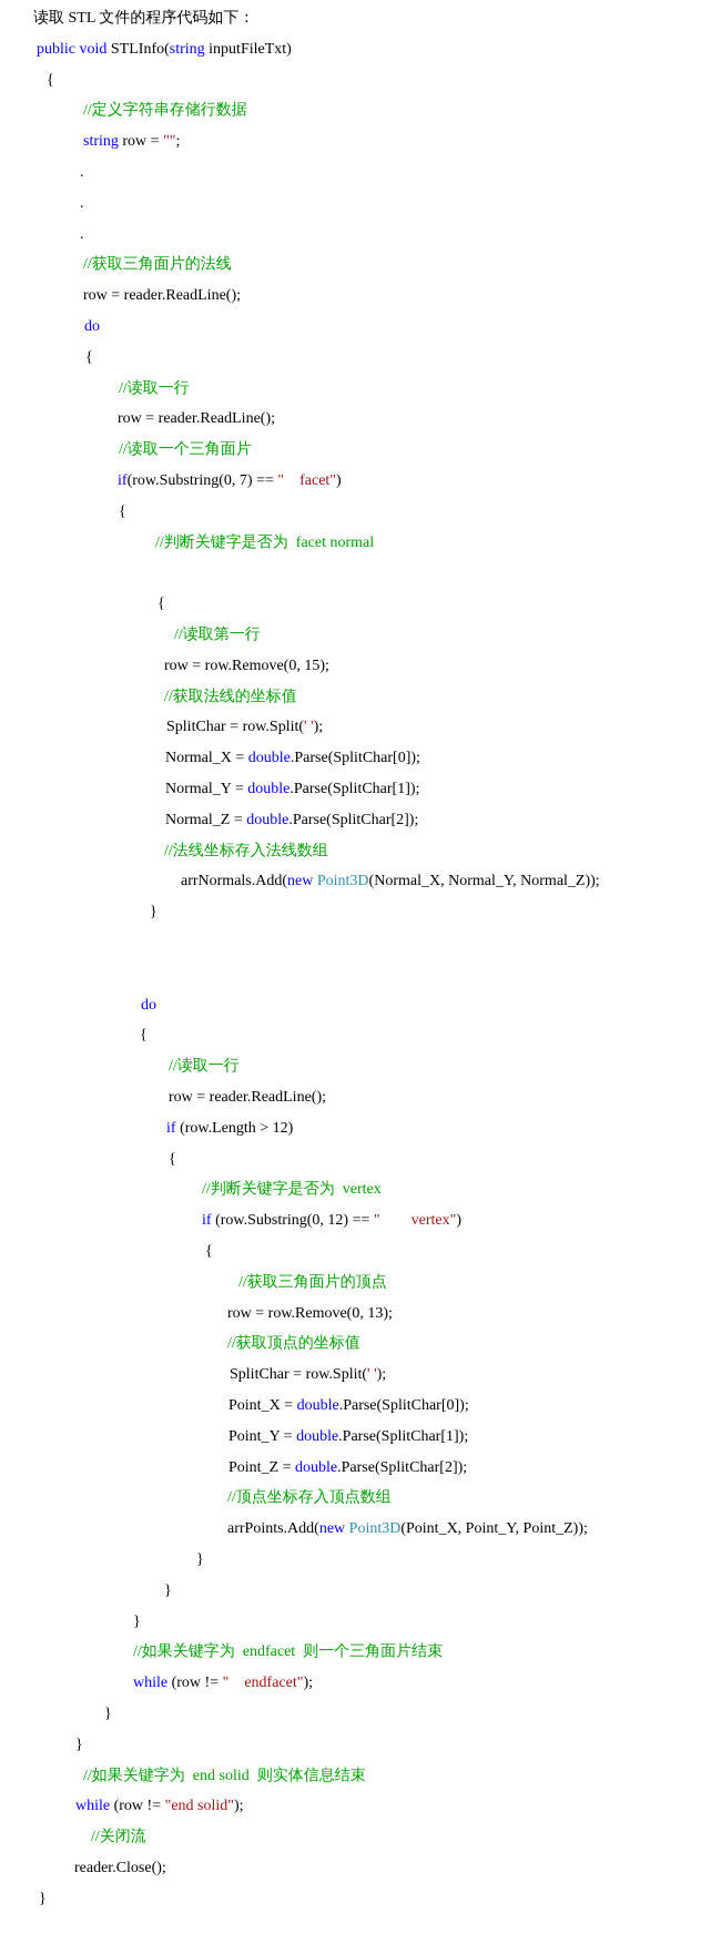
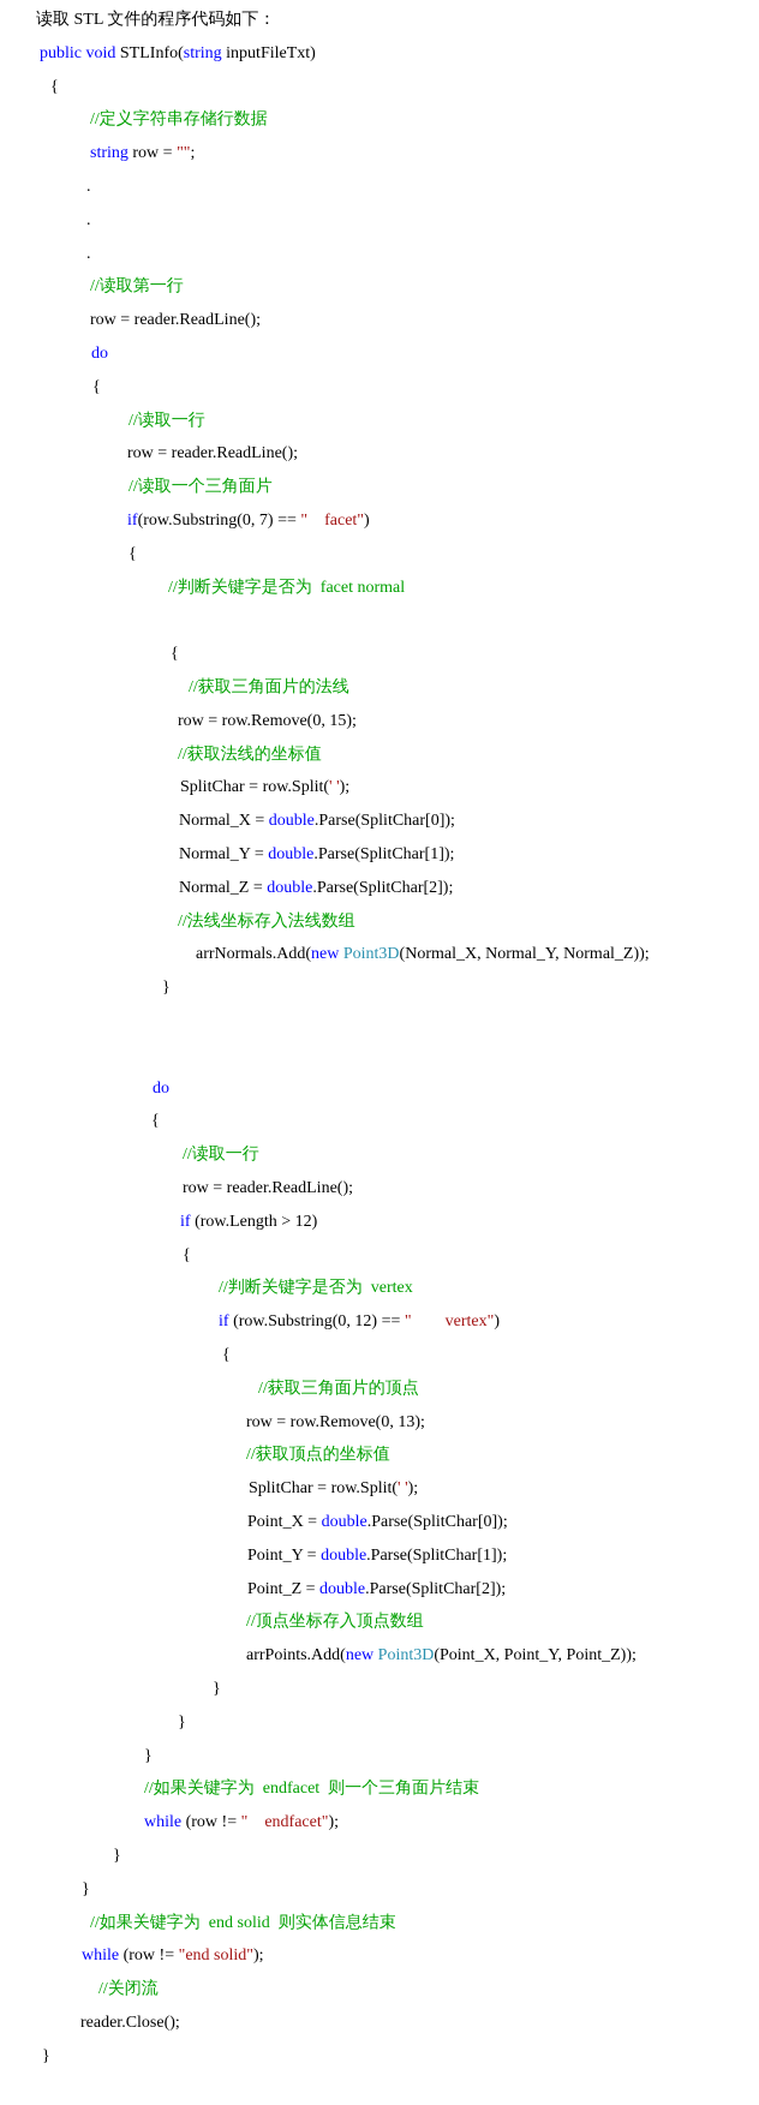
  读取 STL 文件的程序代码如下：
  public void STLInfo(string inputFileTxt)
  {
  //定义字符串存储行数据
  string row = "";
  .
  .
  .
- //获取三角面片的法线
+ //读取第一行
  row = reader.ReadLine();
  do
  {
  //读取一行
  row = reader.ReadLine();
  //读取一个三角面片
  if(row.Substring(0, 7) == " facet")
  {
  //判断关键字是否为 facet normal
  {
- //读取第一行
+ //获取三角面片的法线
  row = row.Remove(0, 15);
  //获取法线的坐标值
  SplitChar = row.Split(' ');
  Normal_X = double.Parse(SplitChar[0]);
  Normal_Y = double.Parse(SplitChar[1]);
  Normal_Z = double.Parse(SplitChar[2]);
  //法线坐标存入法线数组
  arrNormals.Add(new Point3D(Normal_X, Normal_Y, Normal_Z));
  }
  do
  {
  //读取一行
  row = reader.ReadLine();
  if (row.Length > 12)
  {
  //判断关键字是否为 vertex
  if (row.Substring(0, 12) == " vertex")
  {
  //获取三角面片的顶点
  row = row.Remove(0, 13);
  //获取顶点的坐标值
  SplitChar = row.Split(' ');
  Point_X = double.Parse(SplitChar[0]);
  Point_Y = double.Parse(SplitChar[1]);
  Point_Z = double.Parse(SplitChar[2]);
  //顶点坐标存入顶点数组
  arrPoints.Add(new Point3D(Point_X, Point_Y, Point_Z));
  }
  }
  }
  //如果关键字为 endfacet 则一个三角面片结束
  while (row != " endfacet");
  }
  }
  //如果关键字为 end solid 则实体信息结束
  while (row != "end solid");
  //关闭流
  reader.Close();
  }
